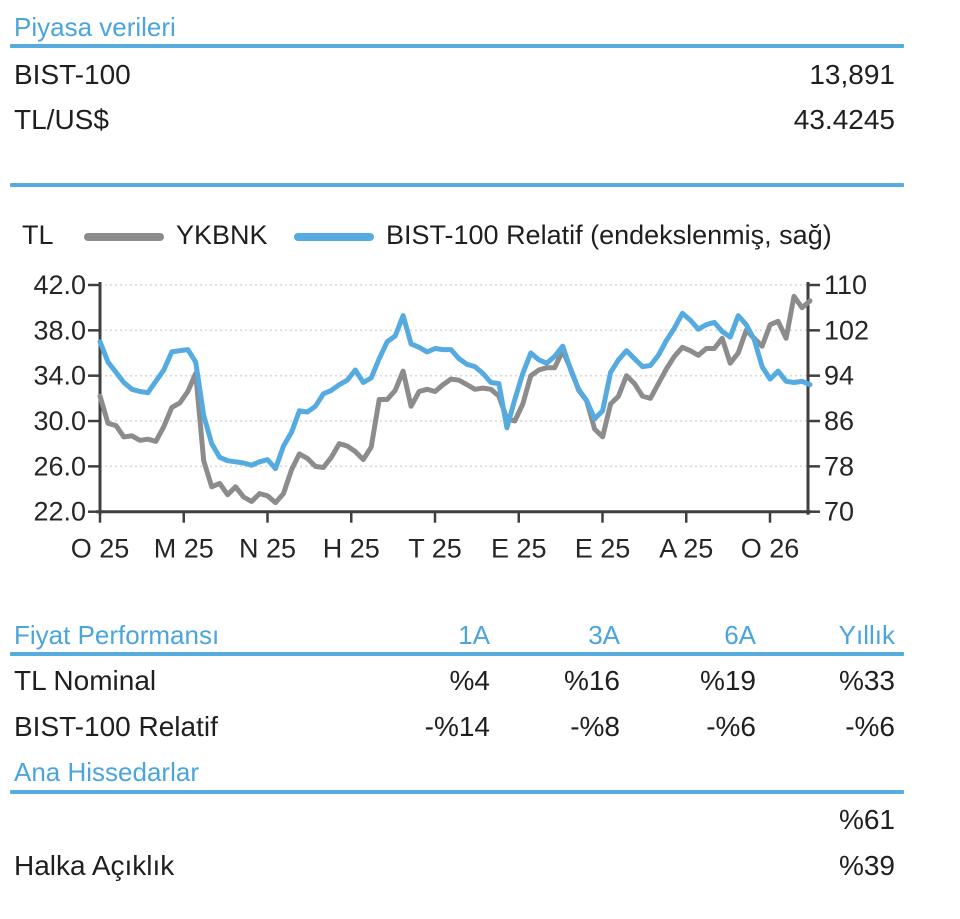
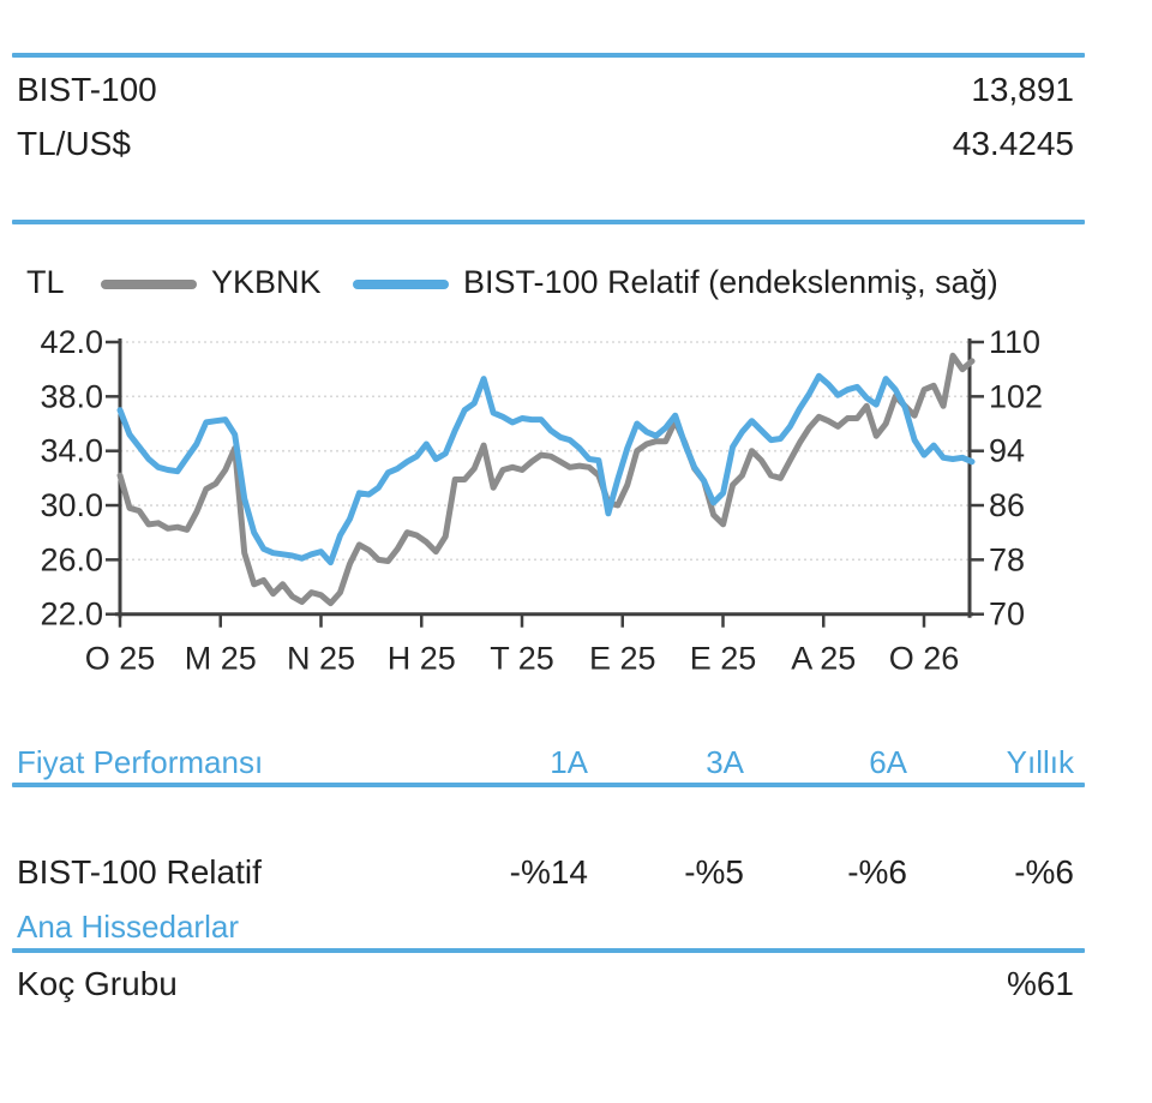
  42.0
  110
  38.0
  102
  34.0
  94
  30.0
  86
  26.0
  78
  22.0
  70
  O 25
  M 25
  N 25
  H 25
  T 25
  E 25
  E 25
  A 25
  O 26
- Piyasa verileri
  BIST-100
  13,891
  TL/US$
  43.4245
  TL
  YKBNK
  BIST-100 Relatif (endekslenmiş, sağ)
  Fiyat Performansı
  1A
  3A
  6A
  Yıllık
- TL Nominal
- %4
- %16
- %19
- %33
  BIST-100 Relatif
  -%14
- -%8
+ -%5
  -%6
  -%6
  Ana Hissedarlar
+ Koç Grubu
  %61
- Halka Açıklık
- %39
